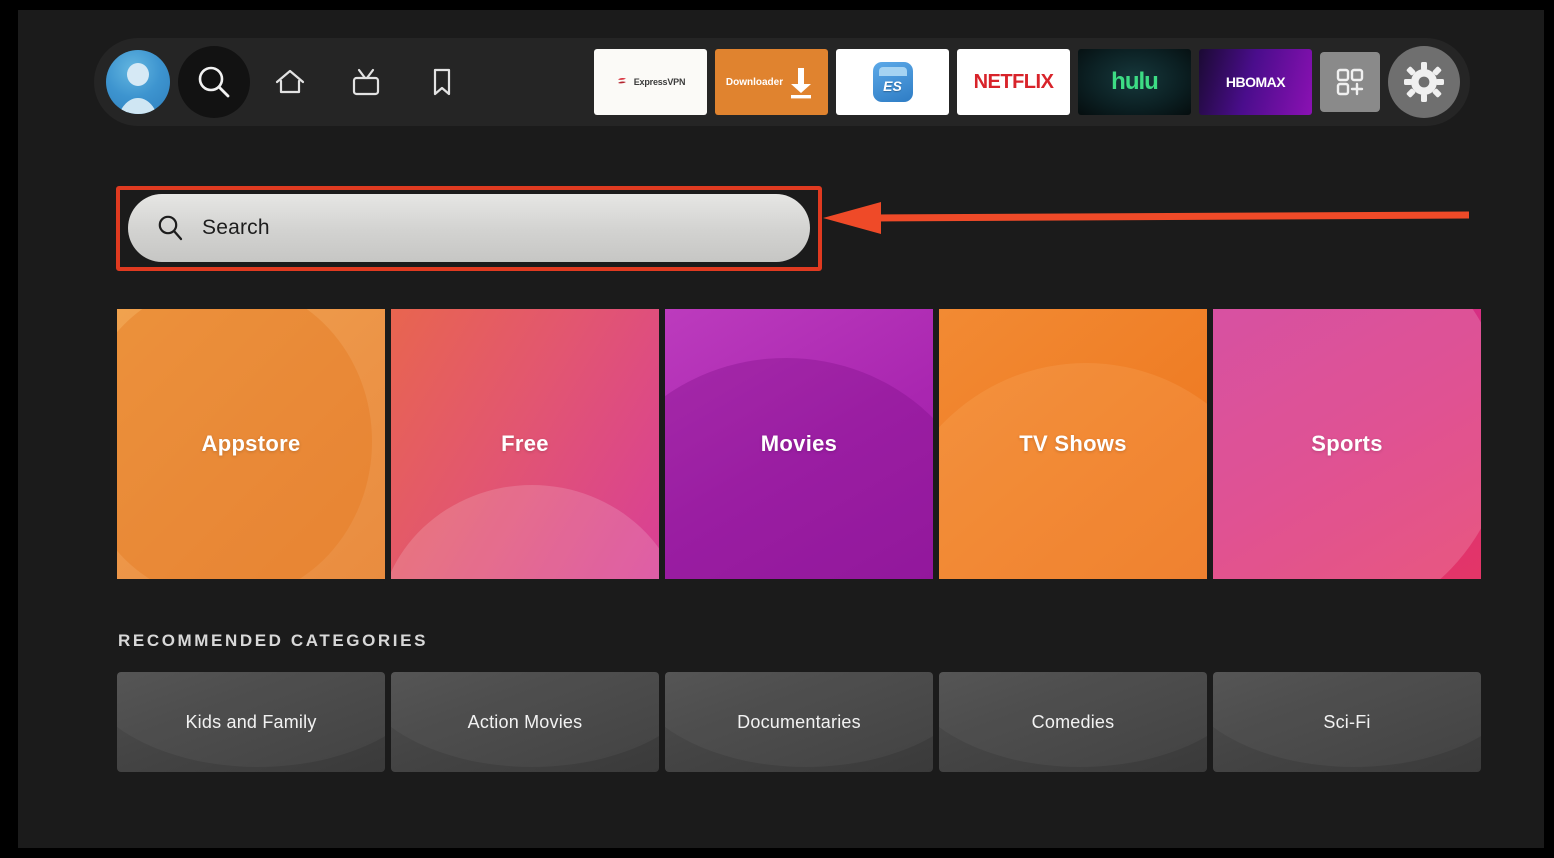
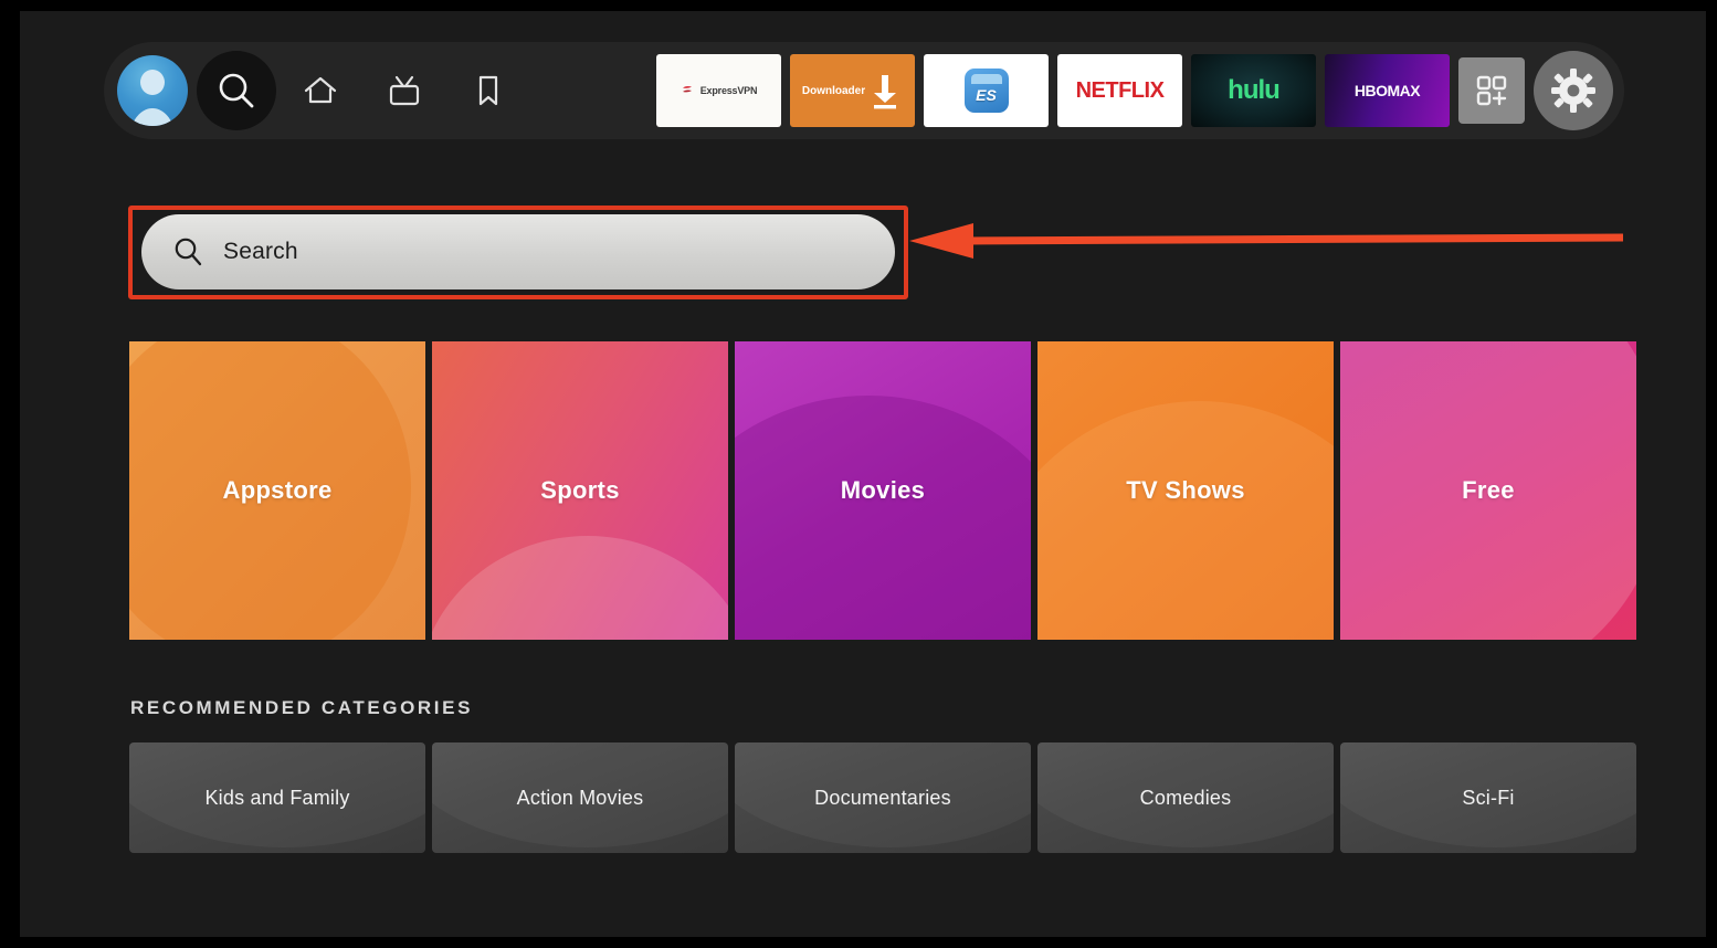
  ExpressVPN
  Downloader
  ES
  NETFLIX
  hulu
  HBOMAX
  Search
  Appstore
- Free
+ Sports
  Movies
  TV Shows
- Sports
+ Free
  RECOMMENDED CATEGORIES
  Kids and Family
  Action Movies
  Documentaries
  Comedies
  Sci-Fi
